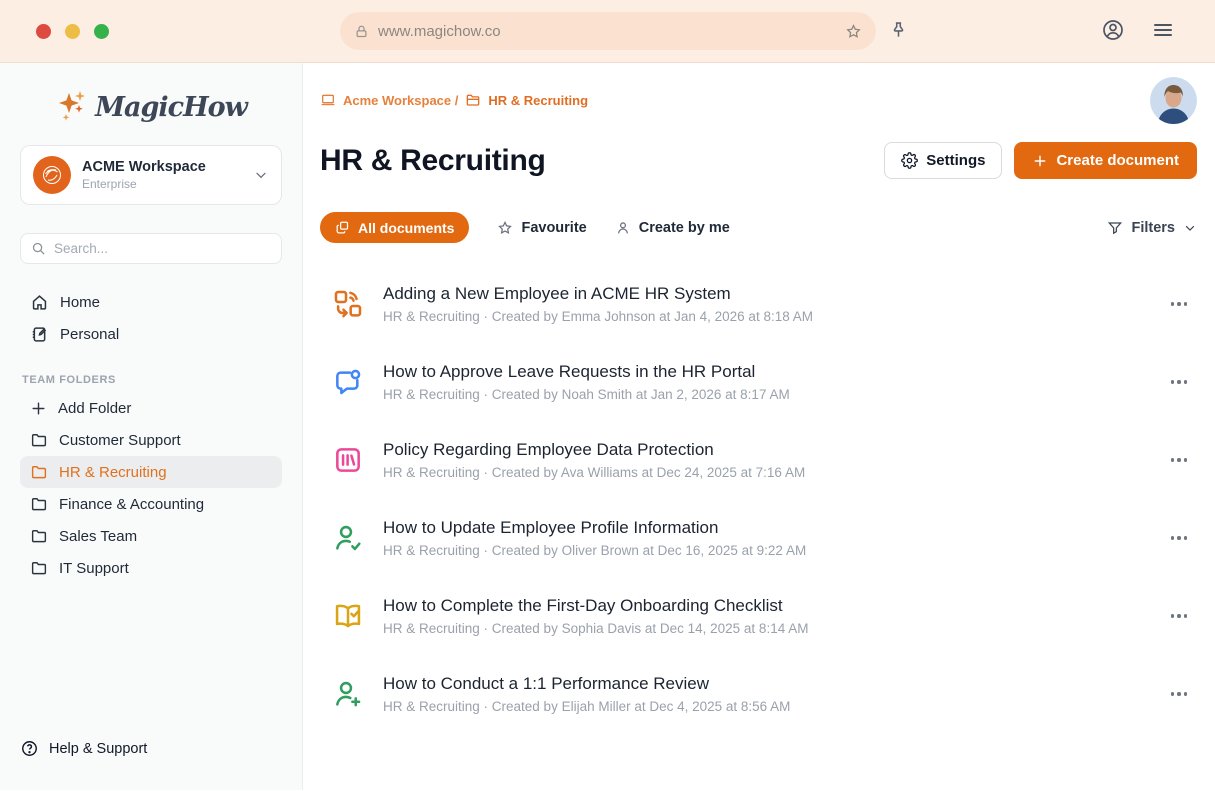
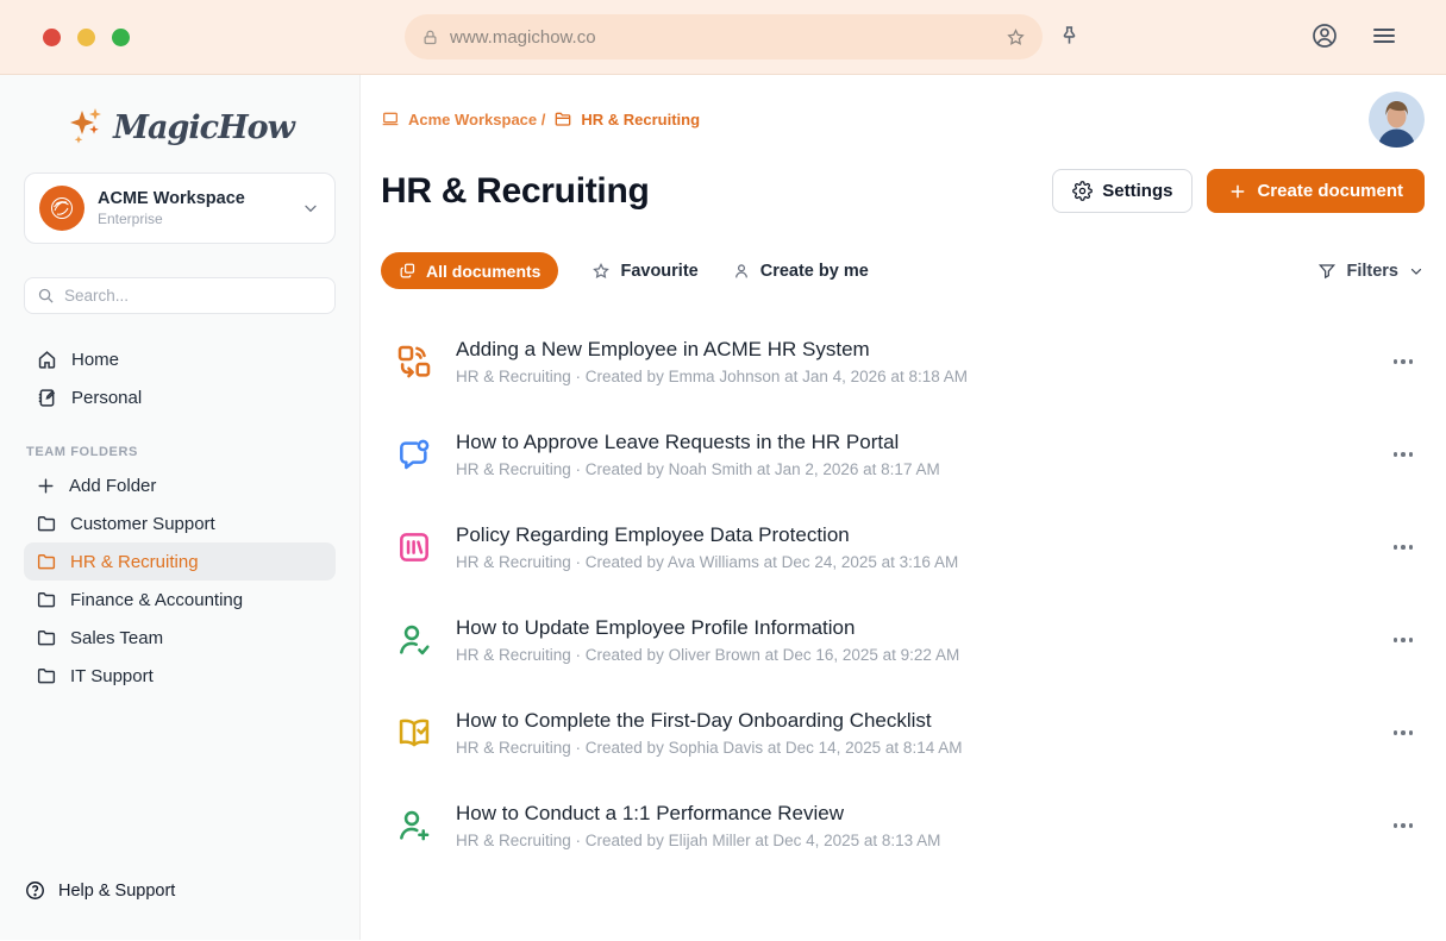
  www.magichow.co
  MagicHow
  ACME Workspace
  Enterprise
  Search...
  Home
  Personal
  TEAM FOLDERS
  Add Folder
  Customer Support
  HR & Recruiting
  Finance & Accounting
  Sales Team
  IT Support
  Help & Support
  Acme Workspace /
  HR & Recruiting
  HR & Recruiting
  Settings
  Create document
  All documents
  Favourite
  Create by me
  Filters
  Adding a New Employee in ACME HR System
  HR & Recruiting · Created by Emma Johnson at Jan 4, 2026 at 8:18 AM
  How to Approve Leave Requests in the HR Portal
  HR & Recruiting · Created by Noah Smith at Jan 2, 2026 at 8:17 AM
  Policy Regarding Employee Data Protection
- HR & Recruiting · Created by Ava Williams at Dec 24, 2025 at 7:16 AM
+ HR & Recruiting · Created by Ava Williams at Dec 24, 2025 at 3:16 AM
  How to Update Employee Profile Information
  HR & Recruiting · Created by Oliver Brown at Dec 16, 2025 at 9:22 AM
  How to Complete the First-Day Onboarding Checklist
  HR & Recruiting · Created by Sophia Davis at Dec 14, 2025 at 8:14 AM
  How to Conduct a 1:1 Performance Review
- HR & Recruiting · Created by Elijah Miller at Dec 4, 2025 at 8:56 AM
+ HR & Recruiting · Created by Elijah Miller at Dec 4, 2025 at 8:13 AM
